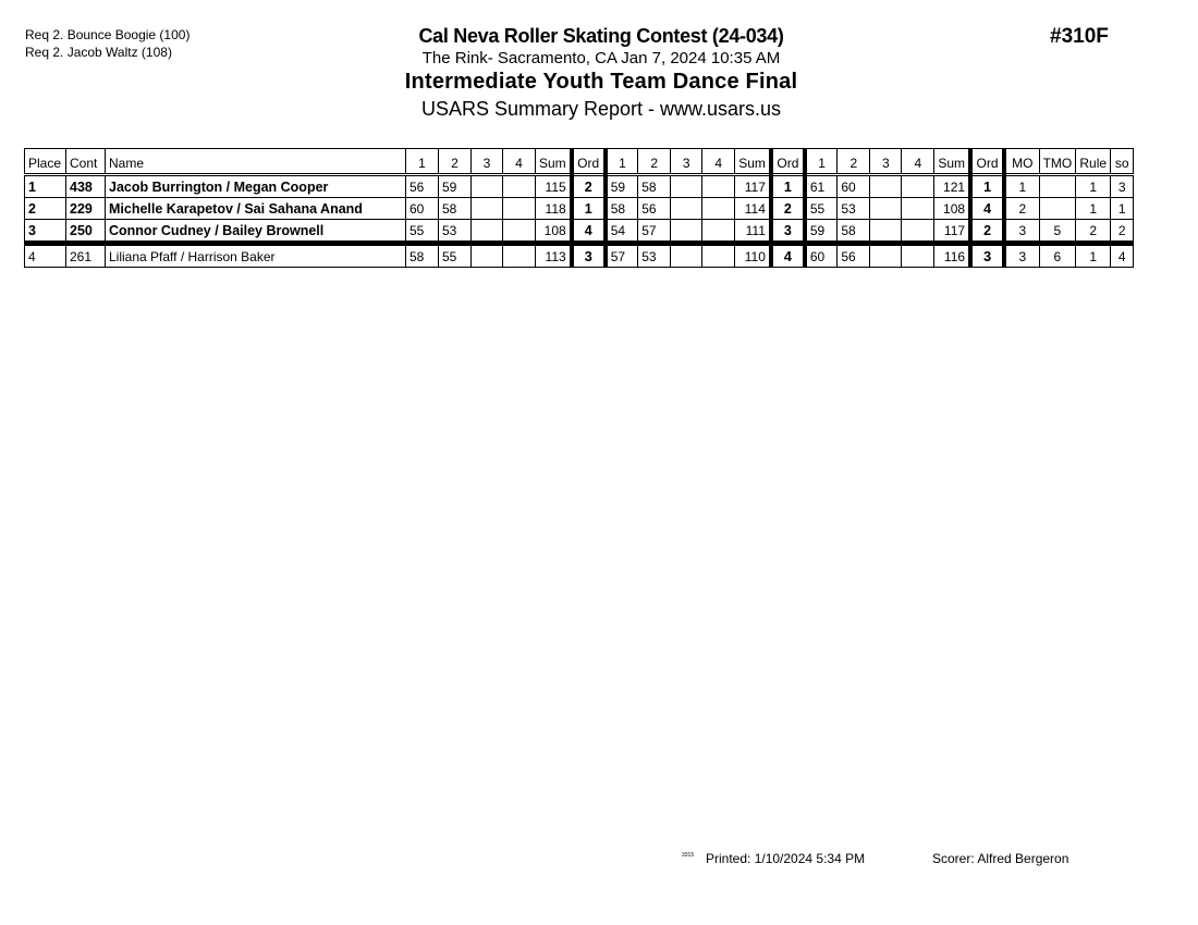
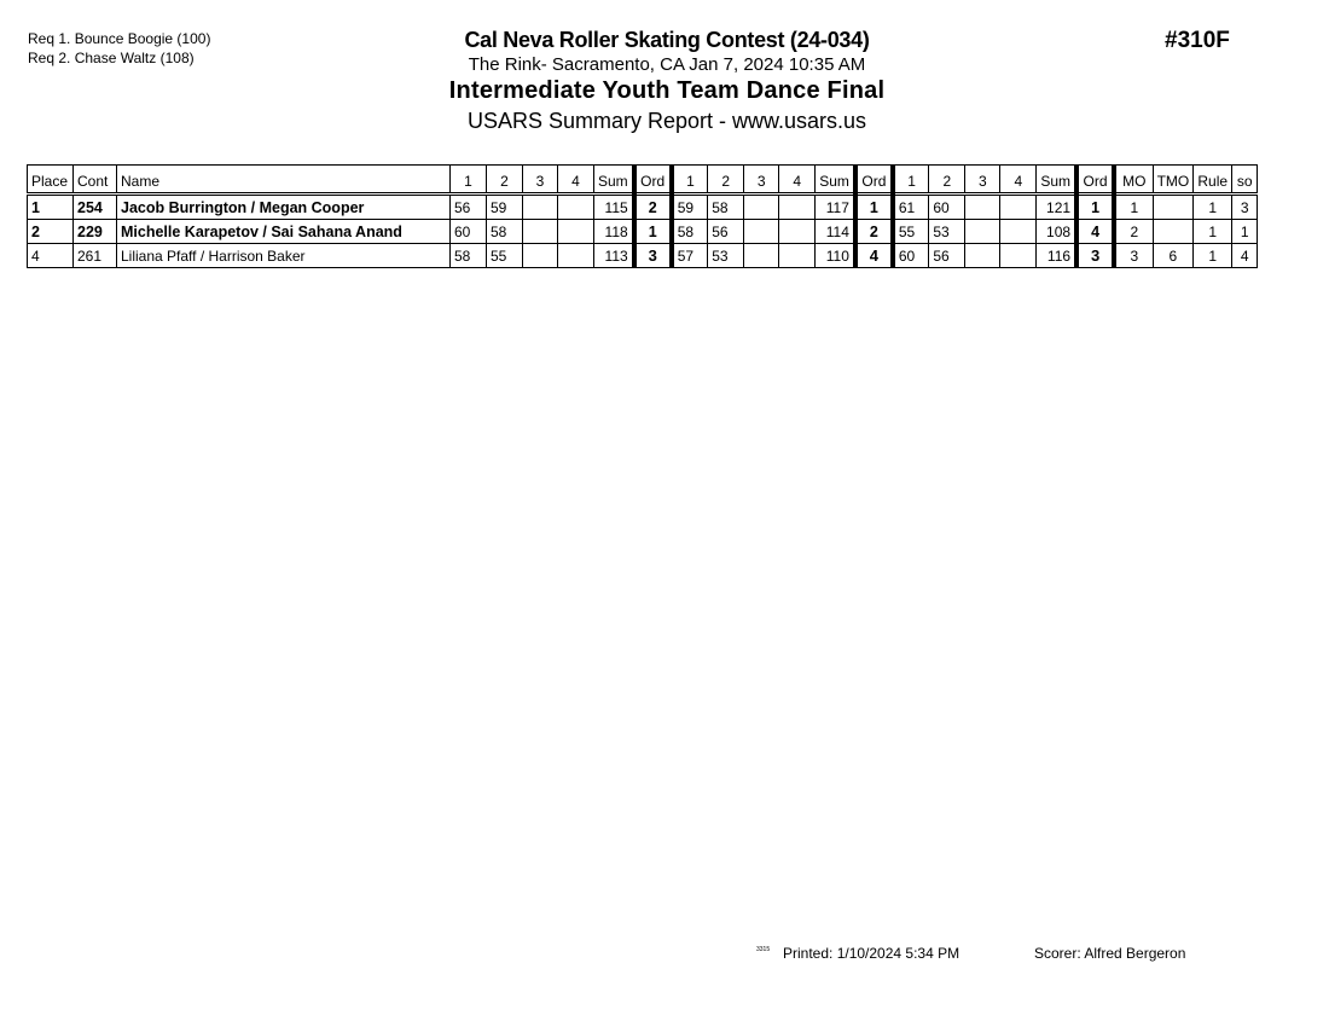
- Req 2. Bounce Boogie (100)
+ Req 1. Bounce Boogie (100)
- Req 2. Jacob Waltz (108)
+ Req 2. Chase Waltz (108)
  Cal Neva Roller Skating Contest (24-034)
  The Rink- Sacramento, CA Jan 7, 2024 10:35 AM
  Intermediate Youth Team Dance Final
  USARS Summary Report - www.usars.us
  #310F
  Place	Cont	Name	1	2	3	4	Sum	Ord	1	2	3	4	Sum	Ord	1	2	3	4	Sum	Ord	MO	TMO	Rule	so
- 1	438	Jacob Burrington / Megan Cooper	56	59			115	2	59	58			117	1	61	60			121	1	1		1	3
+ 1	254	Jacob Burrington / Megan Cooper	56	59			115	2	59	58			117	1	61	60			121	1	1		1	3
  2	229	Michelle Karapetov / Sai Sahana Anand	60	58			118	1	58	56			114	2	55	53			108	4	2		1	1
- 3	250	Connor Cudney / Bailey Brownell	55	53			108	4	54	57			111	3	59	58			117	2	3	5	2	2
  4	261	Liliana Pfaff / Harrison Baker	58	55			113	3	57	53			110	4	60	56			116	3	3	6	1	4
  Printed: 1/10/2024 5:34 PM
  Scorer: Alfred Bergeron
